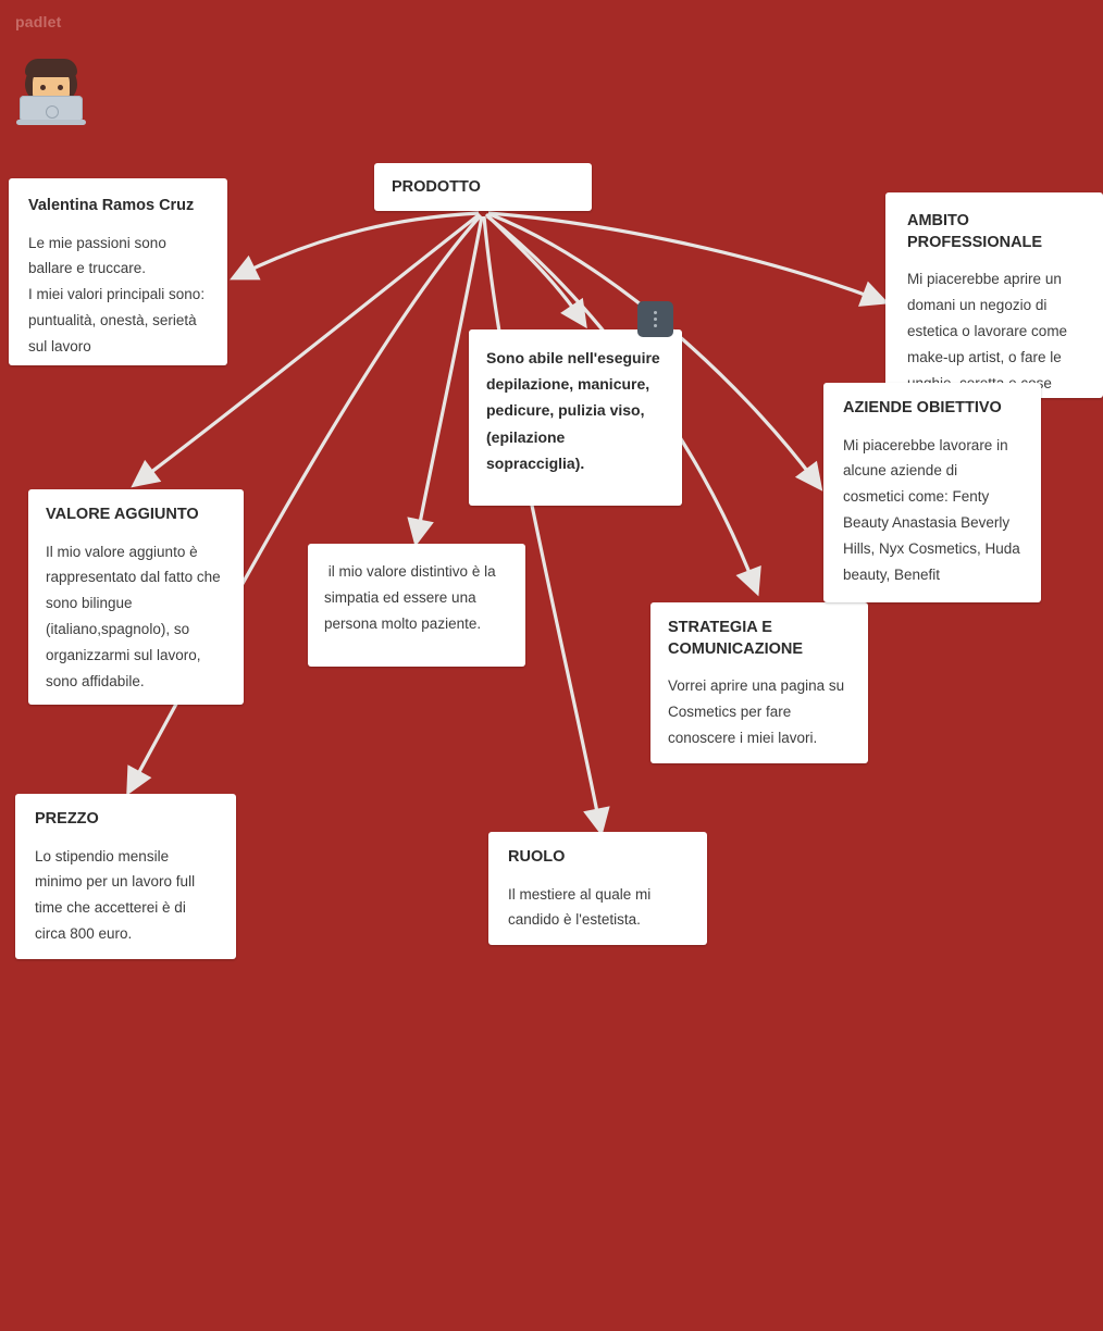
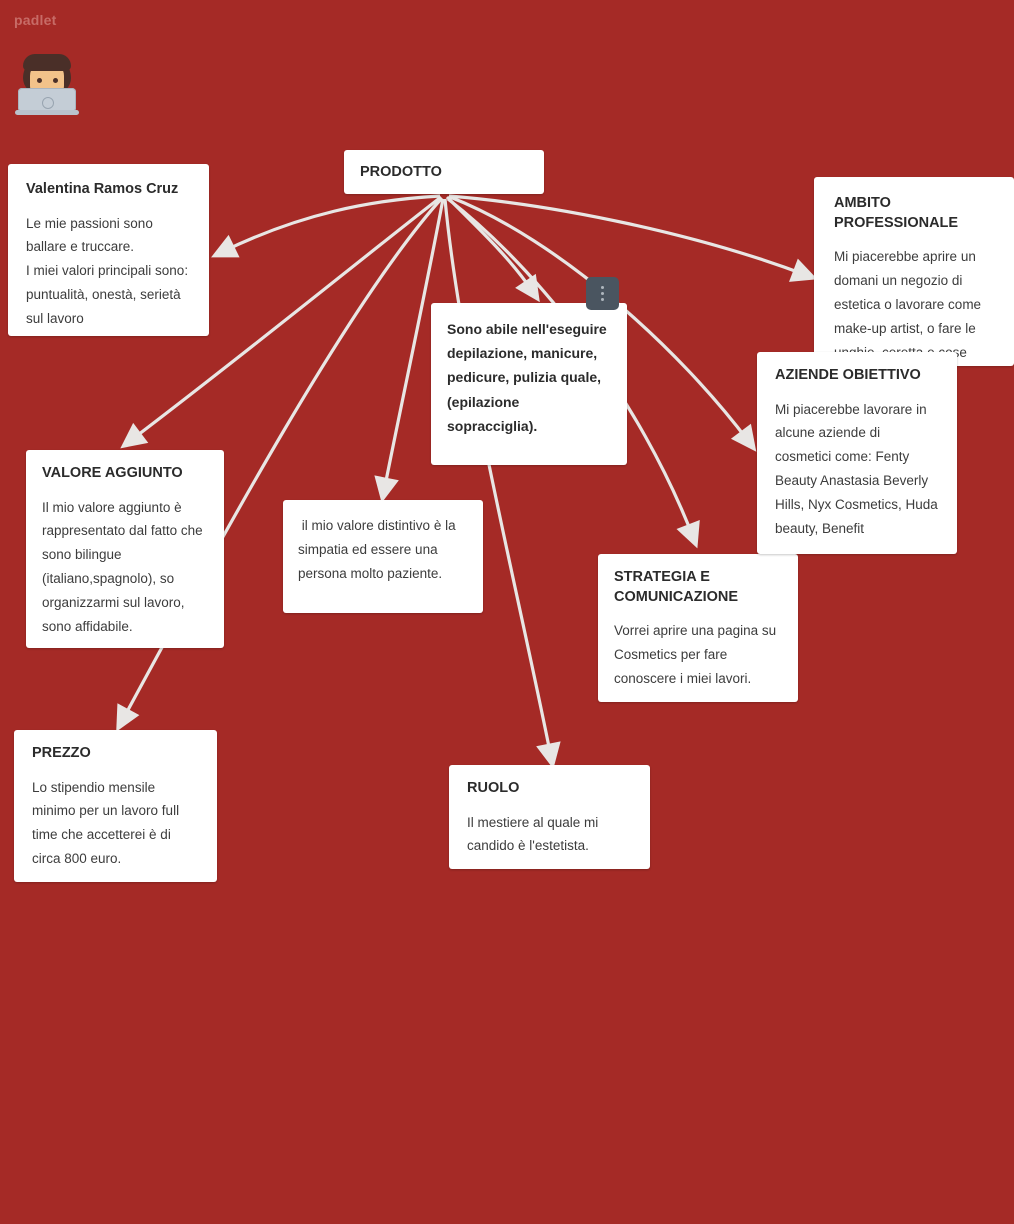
  padlet
  Valentina Ramos Cruz
  Le mie passioni sono ballare e truccare.
  I miei valori principali sono: puntualità, onestà, serietà sul lavoro
  PRODOTTO
  AMBITO PROFESSIONALE
  Mi piacerebbe aprire un domani un negozio di estetica o lavorare come make-up artist, o fare le e
- Sono abile nell'eseguire depilazione, manicure, pedicure, pulizia viso, (epilazione sopracciglia).
+ Sono abile nell'eseguire depilazione, manicure, pedicure, pulizia quale, (epilazione sopracciglia).
  AZIENDE OBIETTIVO
  Mi piacerebbe lavorare in alcune aziende di cosmetici come: Fenty Beauty Anastasia Beverly Hills, Nyx Cosmetics, Huda beauty, Benefit
  VALORE AGGIUNTO
  Il mio valore aggiunto è rappresentato dal fatto che sono bilingue (italiano,spagnolo), so organizzarmi sul lavoro, sono affidabile.
  il mio valore distintivo è la simpatia ed essere una persona molto paziente.
  STRATEGIA E COMUNICAZIONE
  Vorrei aprire una pagina su Cosmetics per fare conoscere i miei lavori.
  PREZZO
  Lo stipendio mensile minimo per un lavoro full time che accetterei è di circa 800 euro.
  RUOLO
  Il mestiere al quale mi candido è l'estetista.
